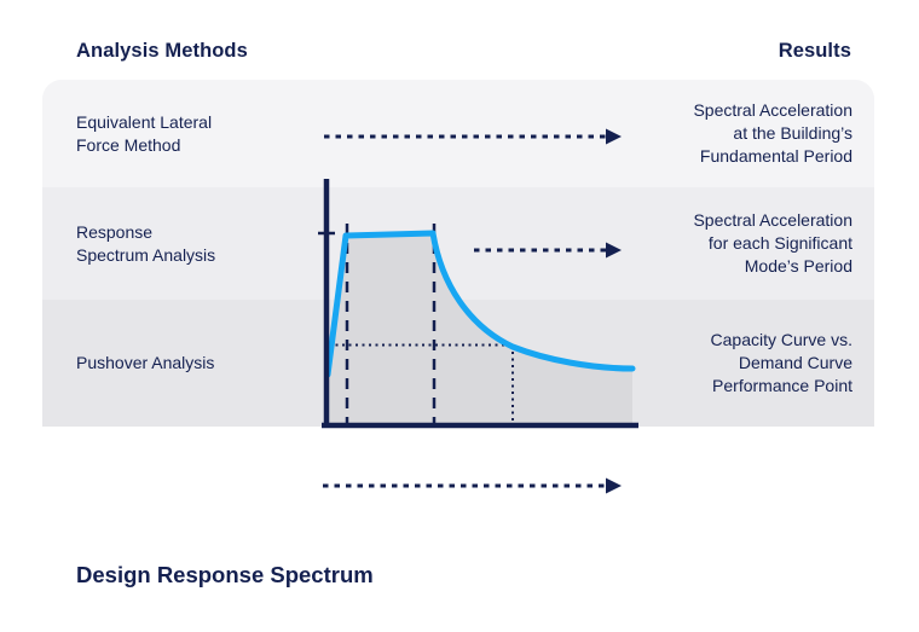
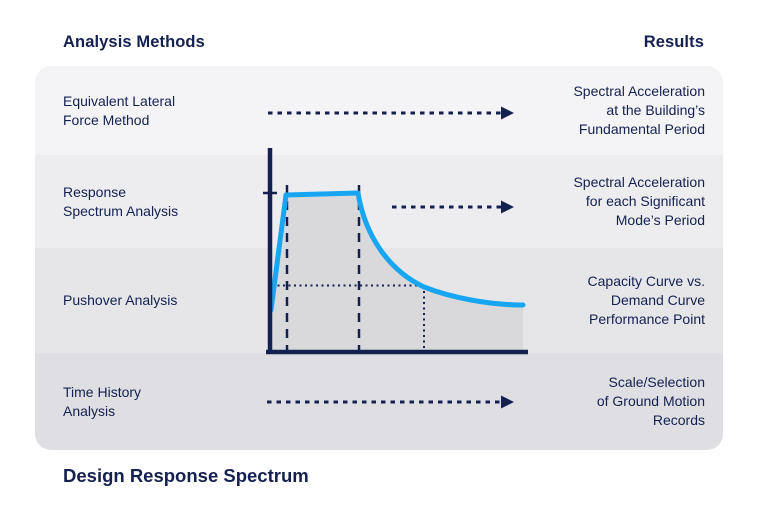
  Analysis Methods
  Results
  Equivalent Lateral
  Force Method
  Spectral Acceleration
  at the Building’s
  Fundamental Period
  Response
  Spectrum Analysis
  Spectral Acceleration
  for each Significant
  Mode’s Period
  Pushover Analysis
  Capacity Curve vs.
  Demand Curve
  Performance Point
+ Time History
+ Analysis
+ Scale/Selection
+ of Ground Motion
+ Records
  Design Response Spectrum
